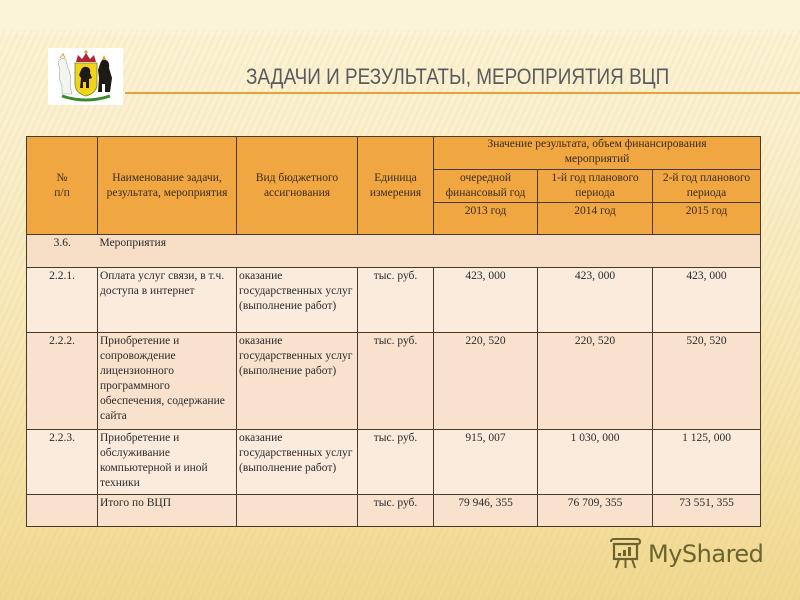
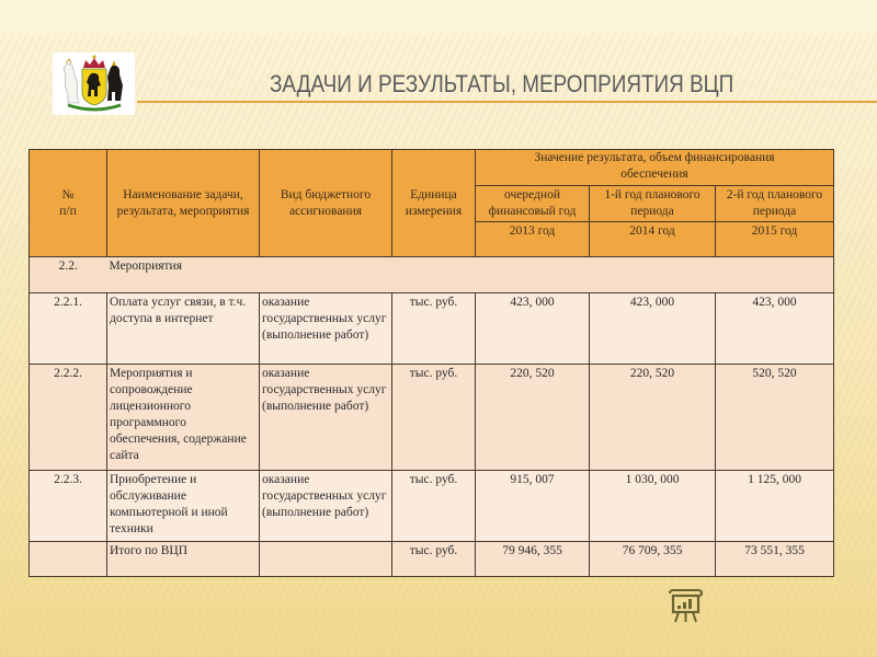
  ЗАДАЧИ И РЕЗУЛЬТАТЫ, МЕРОПРИЯТИЯ ВЦП
- № п/п	Наименование задачи, результата, мероприятия	Вид бюджетного ассигнования	Единица измерения	Значение результата, объем финансирования мероприятий
+ № п/п	Наименование задачи, результата, мероприятия	Вид бюджетного ассигнования	Единица измерения	Значение результата, объем финансирования обеспечения
  очередной финансовый год	1-й год планового периода	2-й год планового периода
  2013 год	2014 год	2015 год
- 3.6.	Мероприятия
+ 2.2.	Мероприятия
  2.2.1.	Оплата услуг связи, в т.ч. доступа в интернет	оказание государственных услуг (выполнение работ)	тыс. руб.	423, 000	423, 000	423, 000
- 2.2.2.	Приобретение и сопровождение лицензионного программного обеспечения, содержание сайта	оказание государственных услуг (выполнение работ)	тыс. руб.	220, 520	220, 520	520, 520
+ 2.2.2.	Мероприятия и сопровождение лицензионного программного обеспечения, содержание сайта	оказание государственных услуг (выполнение работ)	тыс. руб.	220, 520	220, 520	520, 520
  2.2.3.	Приобретение и обслуживание компьютерной и иной техники	оказание государственных услуг (выполнение работ)	тыс. руб.	915, 007	1 030, 000	1 125, 000
  	Итого по ВЦП		тыс. руб.	79 946, 355	76 709, 355	73 551, 355
- MyShared
